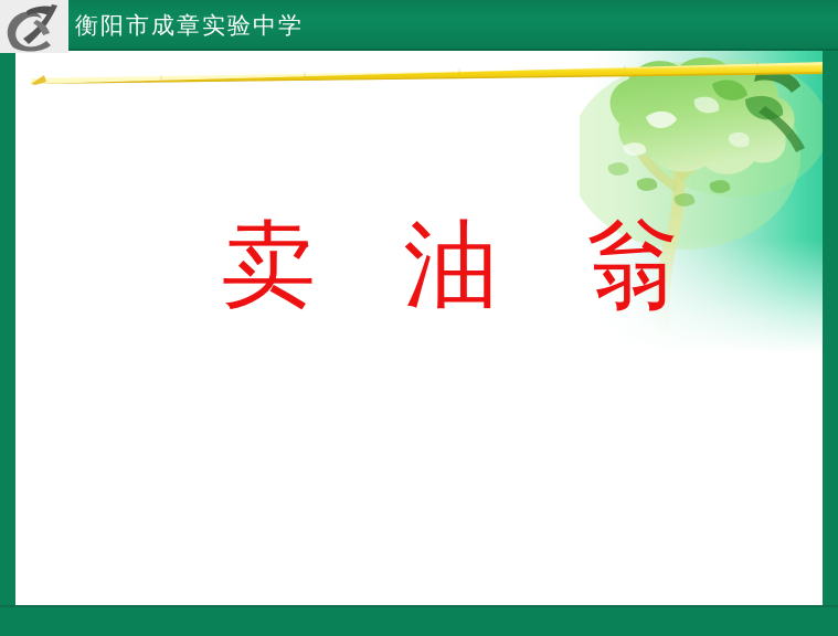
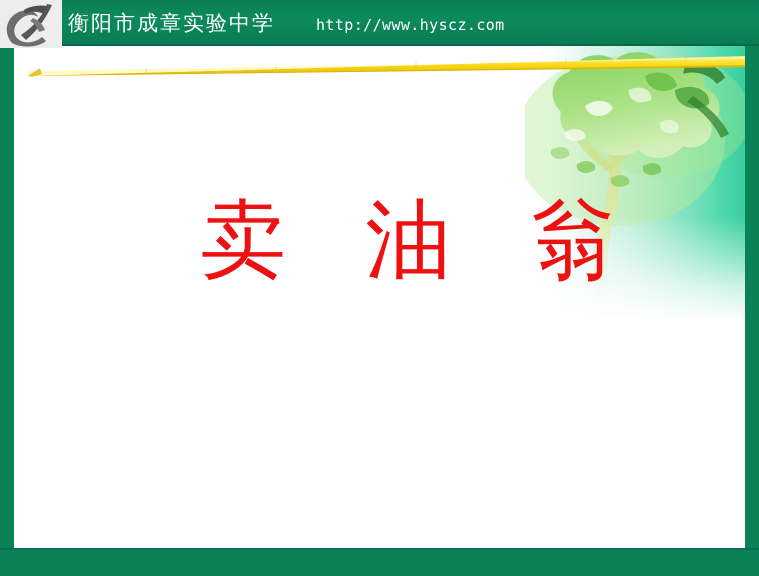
  衡阳市成章实验中学
+ http://www.hyscz.com
  卖 油 翁
